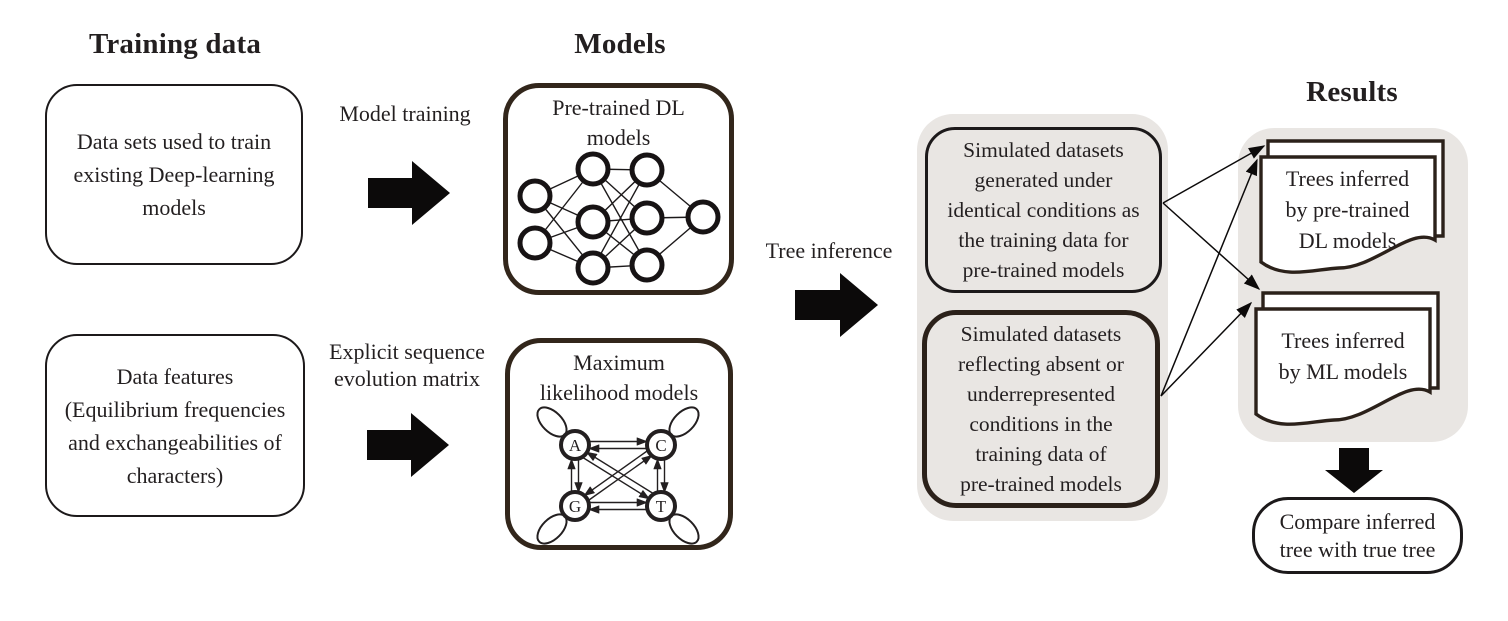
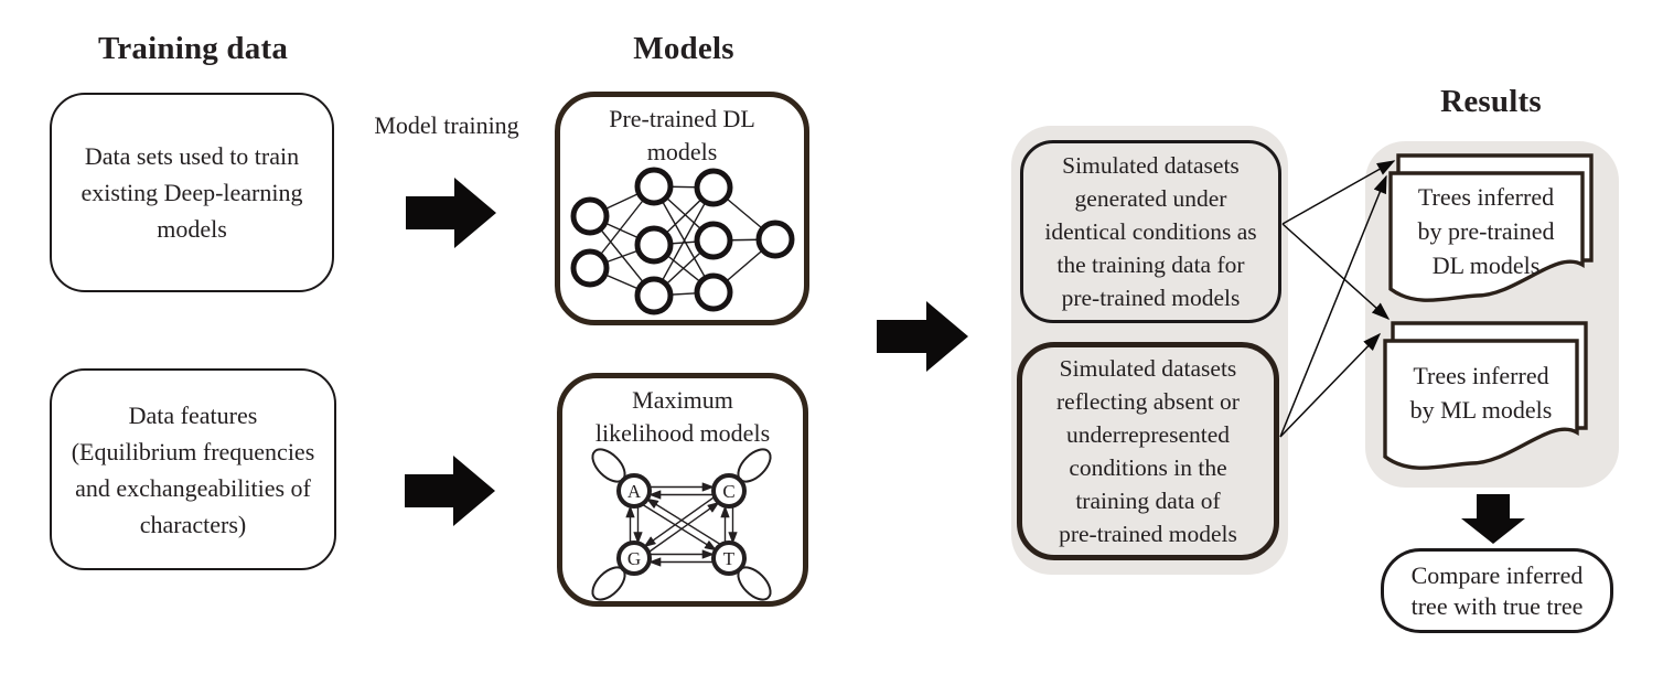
  Training data
  Models
  Results
  Data sets used to train
  existing Deep-learning
  models
  Data features
  (Equilibrium frequencies
  and exchangeabilities of
  characters)
  Model training
- Explicit sequence
- evolution matrix
- Tree inference
  Pre-trained DL
  models
  Maximum
  likelihood models
  A
  C
  G
  T
  Simulated datasets
  generated under
  identical conditions as
  the training data for
  pre-trained models
  Simulated datasets
  reflecting absent or
  underrepresented
  conditions in the
  training data of
  pre-trained models
  Trees inferred
  by pre-trained
  DL models
  Trees inferred
  by ML models
  Compare inferred
  tree with true tree
